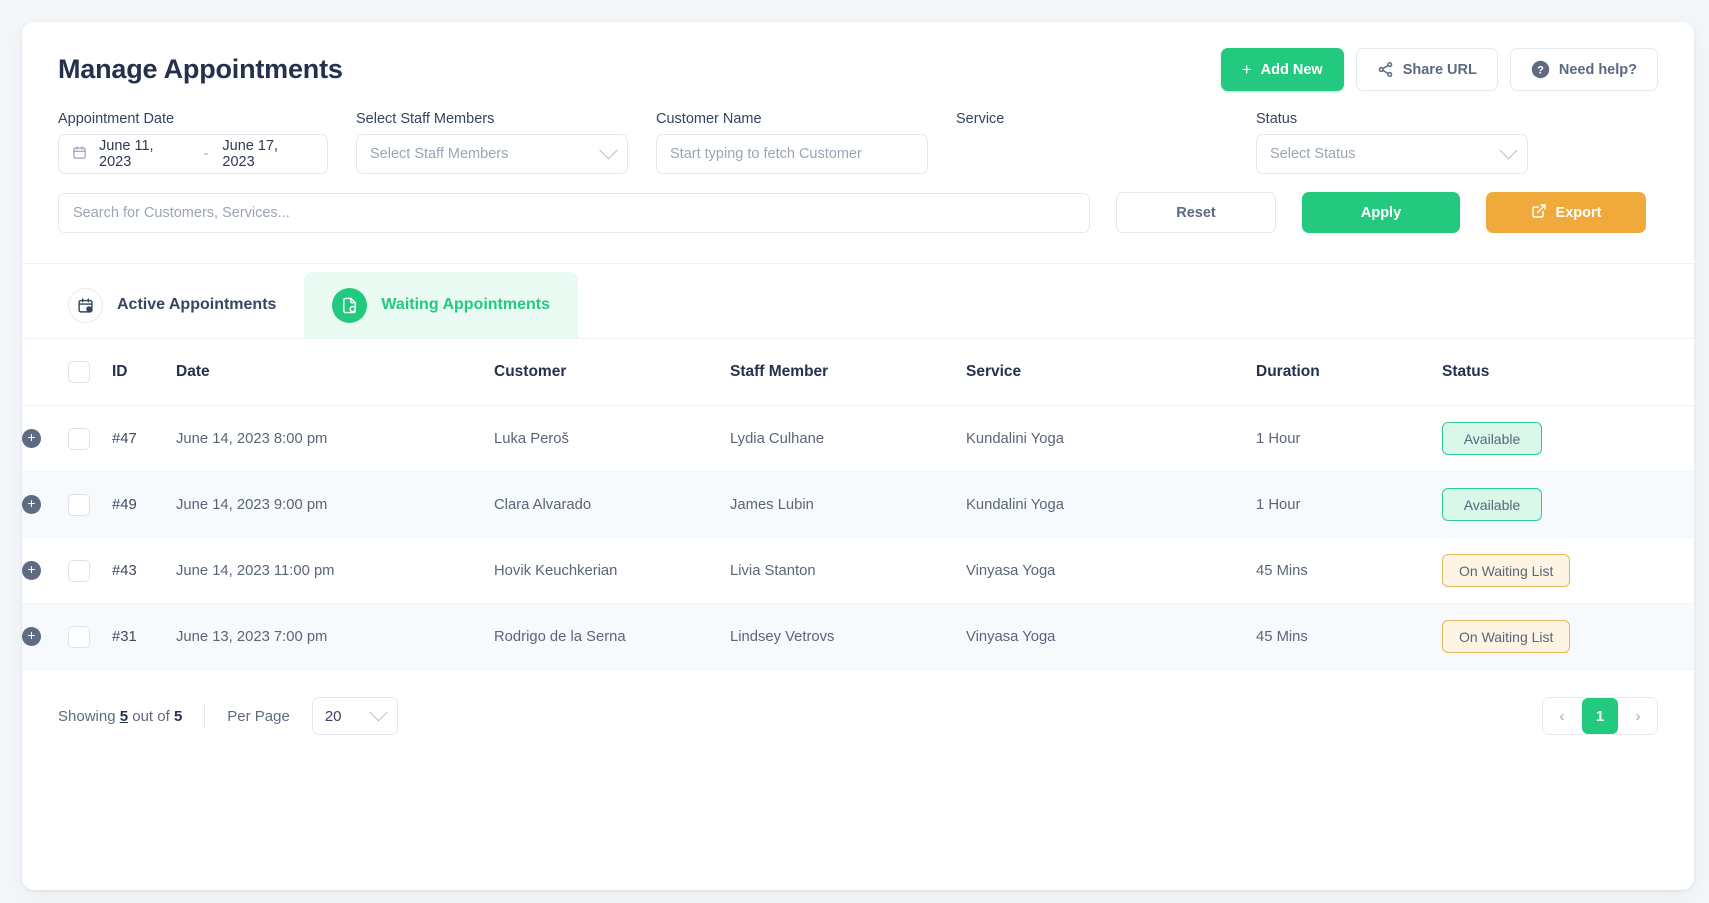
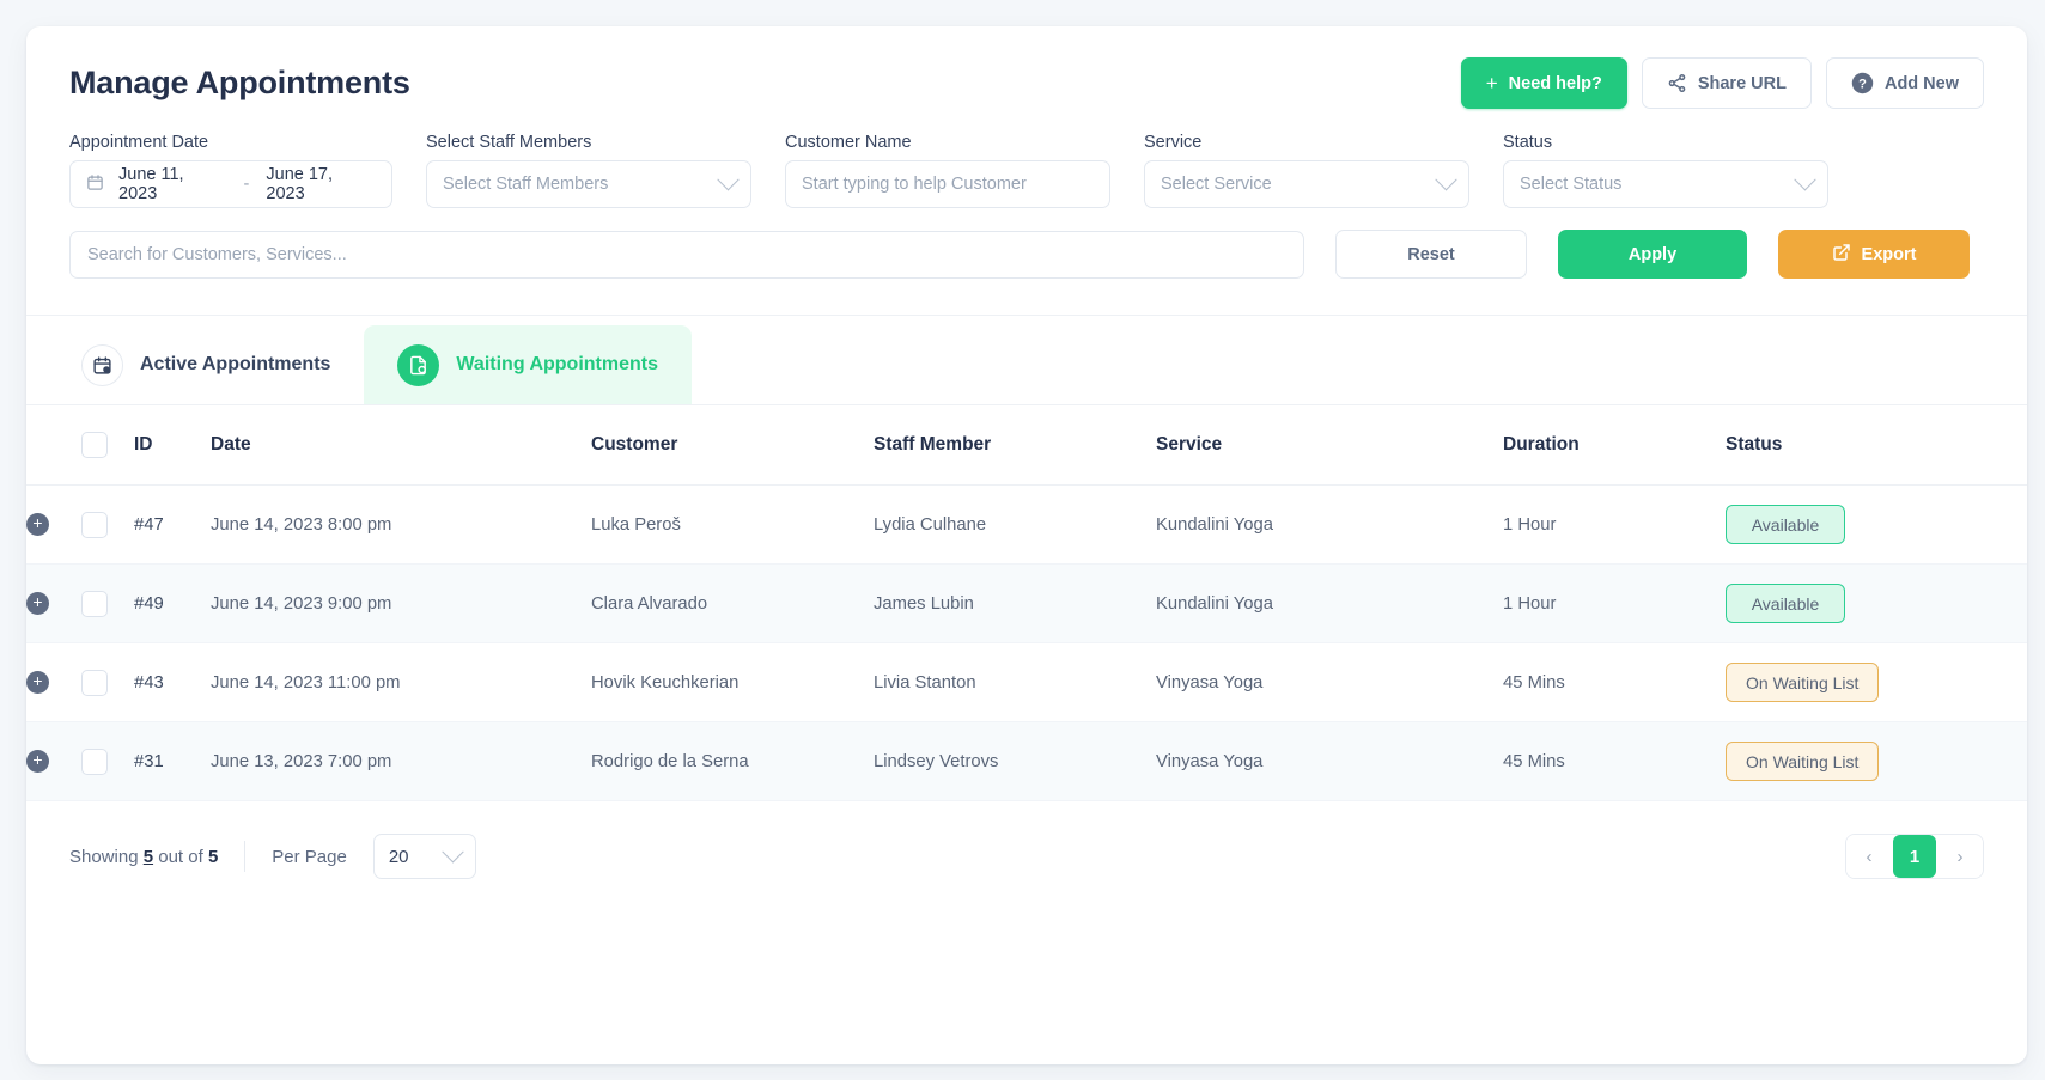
  Manage Appointments
  +
- Add New
+ Need help?
  Share URL
  ?
- Need help?
+ Add New
  Appointment Date
  June 11, 2023
  -
  June 17, 2023
  Select Staff Members
  Select Staff Members
  Customer Name
- Start typing to fetch Customer
+ Start typing to help Customer
  Service
+ Select Service
  Status
  Select Status
  Search for Customers, Services...
  Reset
  Apply
  Export
  Active Appointments
  Waiting Appointments
  		ID	Date	Customer	Staff Member	Service	Duration	Status
  +		#47	June 14, 2023 8:00 pm	Luka Peroš	Lydia Culhane	Kundalini Yoga	1 Hour	Available
  +		#49	June 14, 2023 9:00 pm	Clara Alvarado	James Lubin	Kundalini Yoga	1 Hour	Available
  +		#43	June 14, 2023 11:00 pm	Hovik Keuchkerian	Livia Stanton	Vinyasa Yoga	45 Mins	On Waiting List
  +		#31	June 13, 2023 7:00 pm	Rodrigo de la Serna	Lindsey Vetrovs	Vinyasa Yoga	45 Mins	On Waiting List
  Showing 5 out of 5
  Per Page
  20
  ‹
  1
  ›
